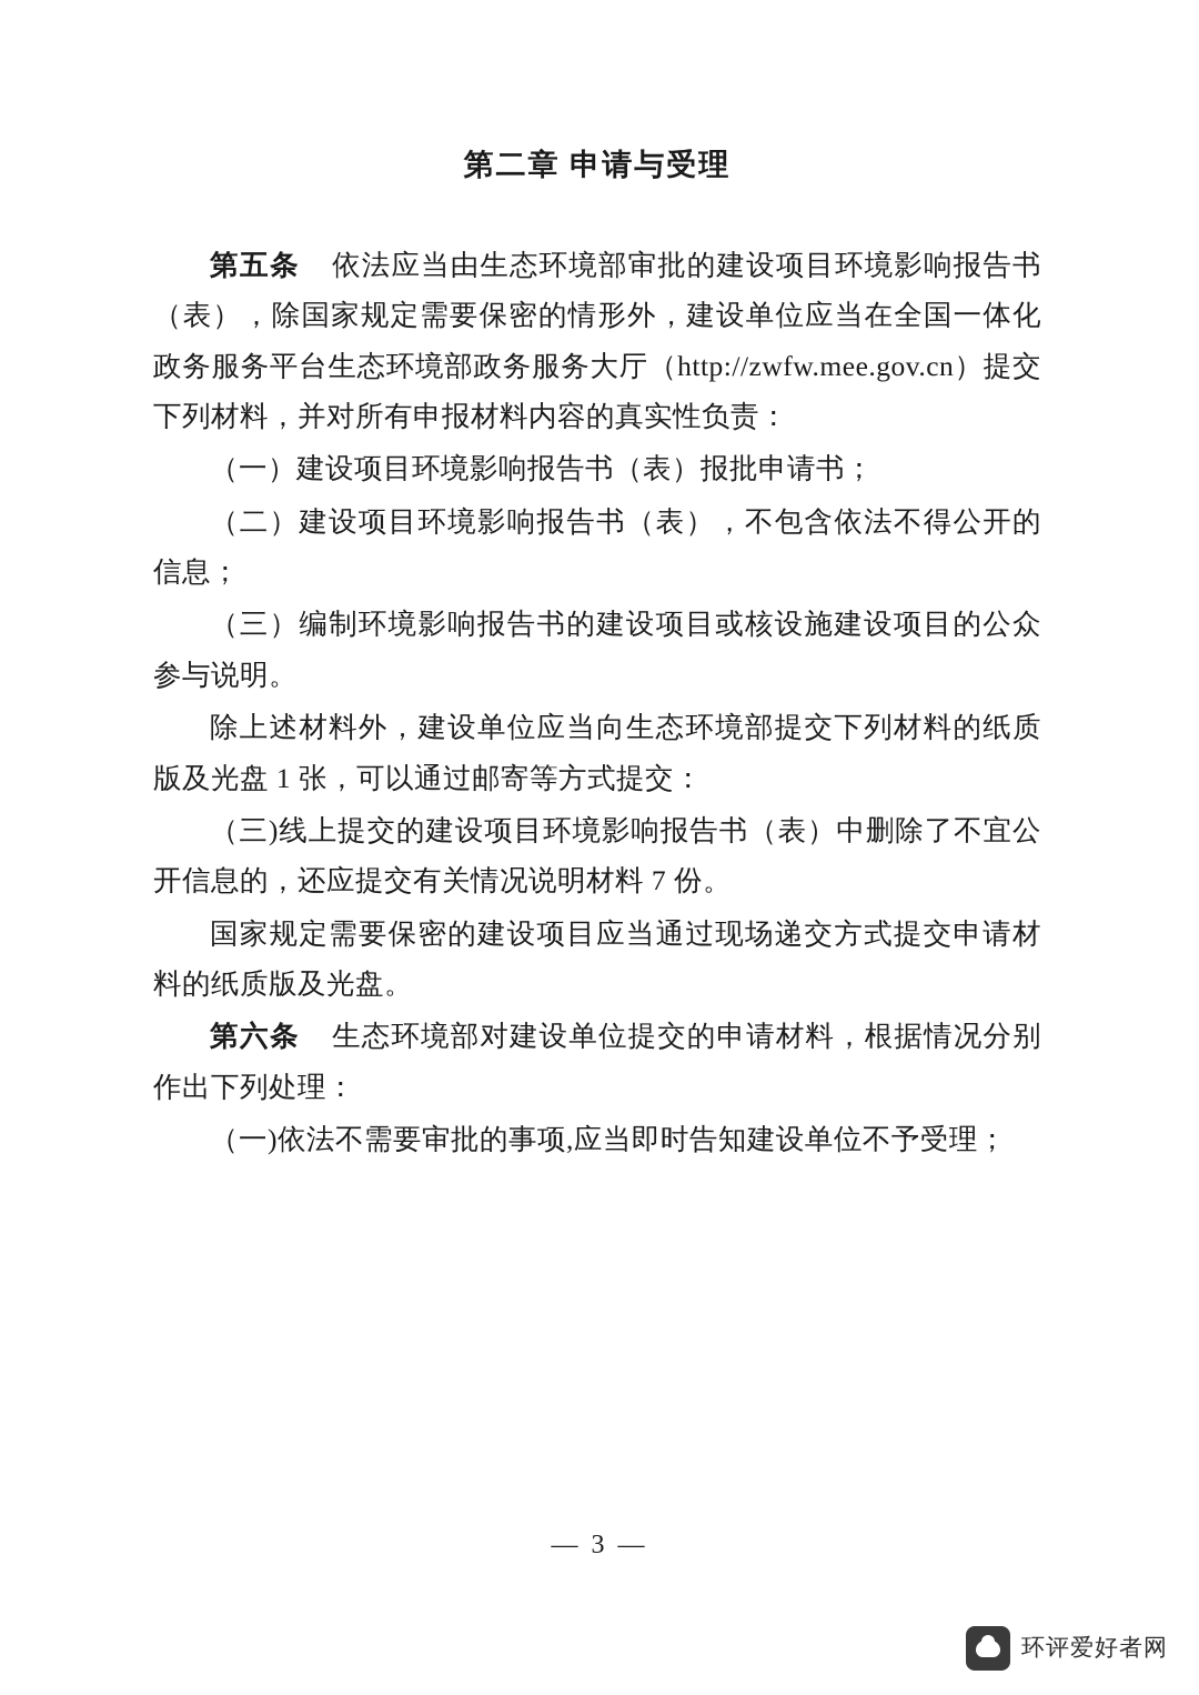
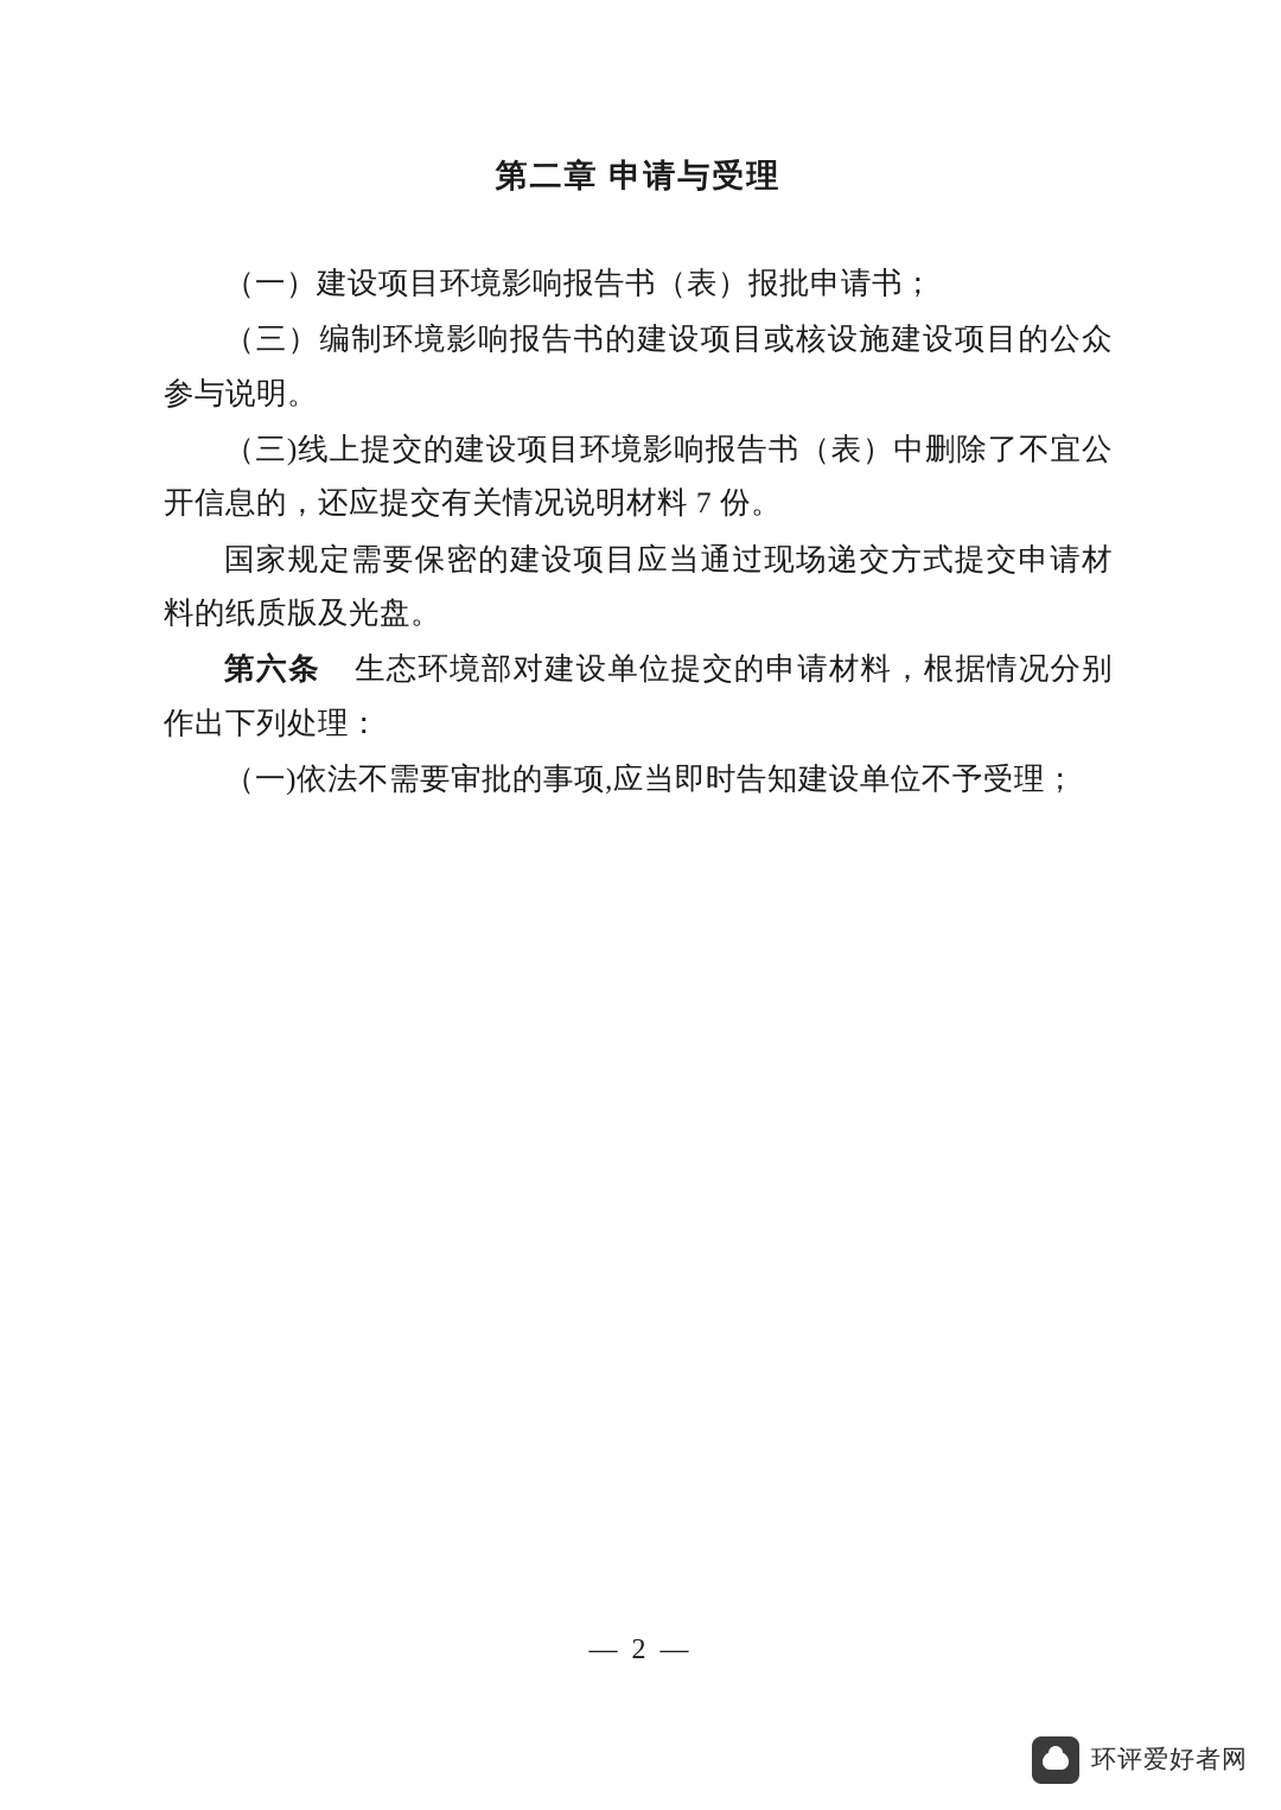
  第二章 申请与受理
- 第五条 依法应当由生态环境部审批的建设项目环境影响报告书（表），除国家规定需要保密的情形外，建设单位应当在全国一体化政务服务平台生态环境部政务服务大厅（http://zwfw.mee.gov.cn）提交下列材料，并对所有申报材料内容的真实性负责：
  （一）建设项目环境影响报告书（表）报批申请书；
- （二）建设项目环境影响报告书（表），不包含依法不得公开的信息；
  （三）编制环境影响报告书的建设项目或核设施建设项目的公众参与说明。
- 除上述材料外，建设单位应当向生态环境部提交下列材料的纸质版及光盘 1 张，可以通过邮寄等方式提交：
  （三)线上提交的建设项目环境影响报告书（表）中删除了不宜公开信息的，还应提交有关情况说明材料 7 份。
  国家规定需要保密的建设项目应当通过现场递交方式提交申请材料的纸质版及光盘。
  第六条 生态环境部对建设单位提交的申请材料，根据情况分别作出下列处理：
  （一)依法不需要审批的事项,应当即时告知建设单位不予受理；
- — 3 —
+ — 2 —
  环评爱好者网
